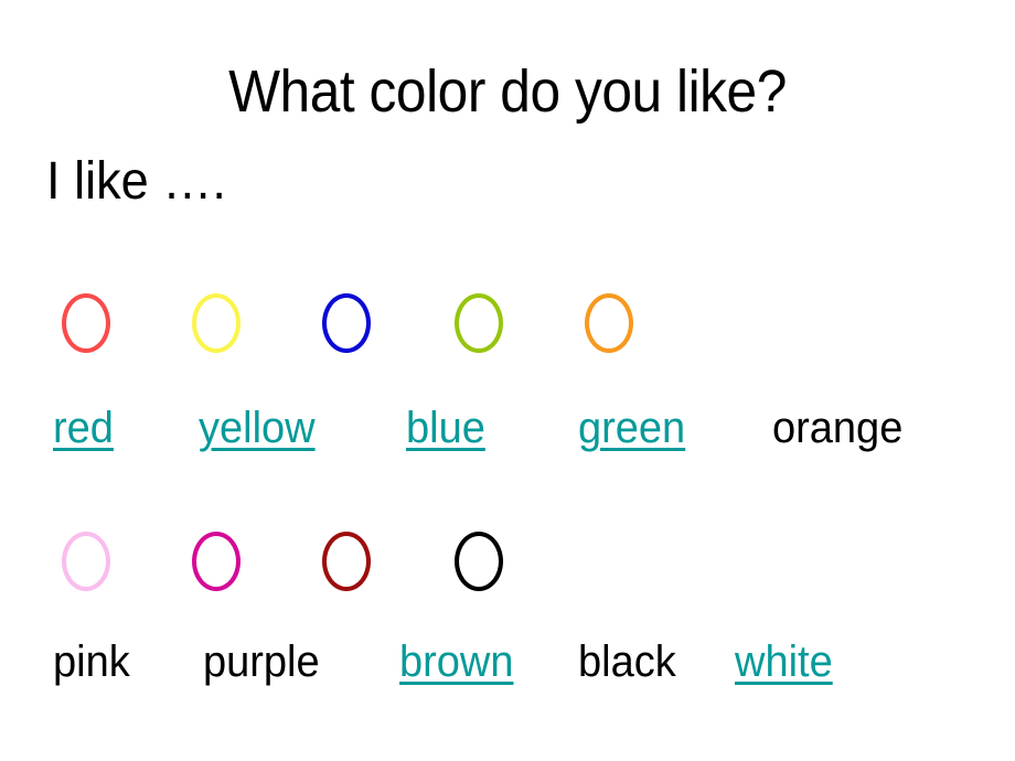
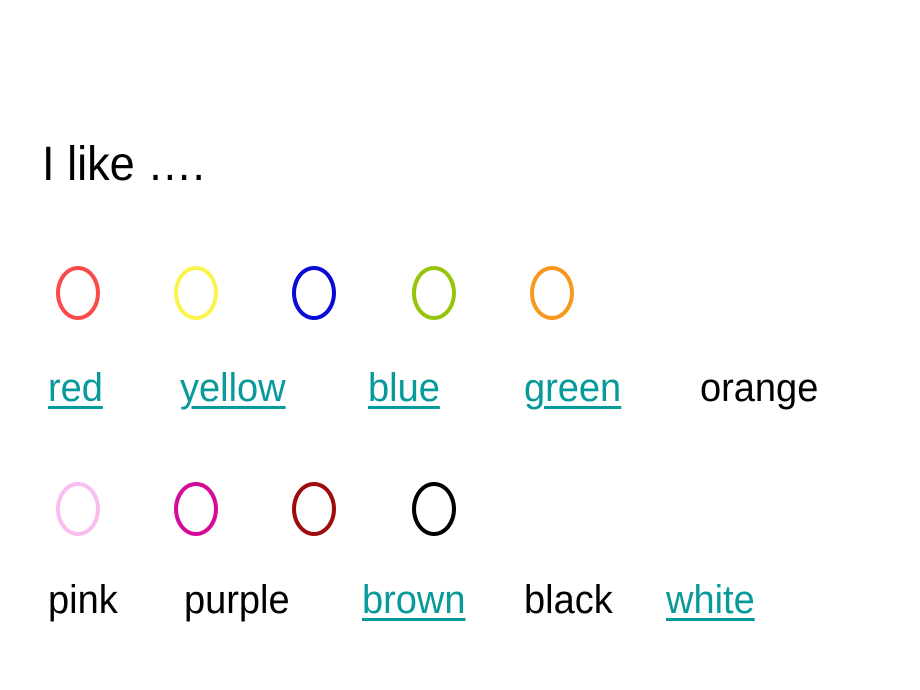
- What color do you like?
  I like ….
  red
  yellow
  blue
  green
  orange
  pink
  purple
  brown
  black
  white
